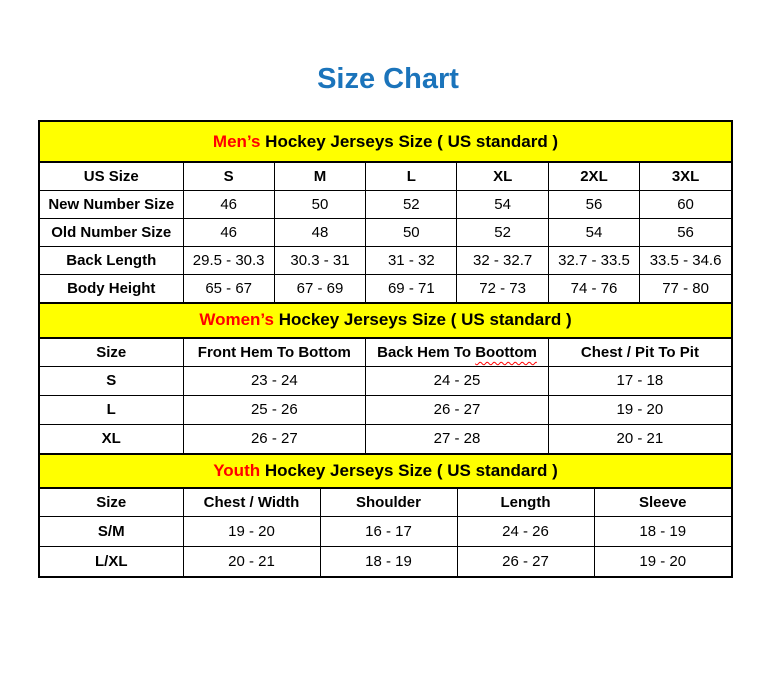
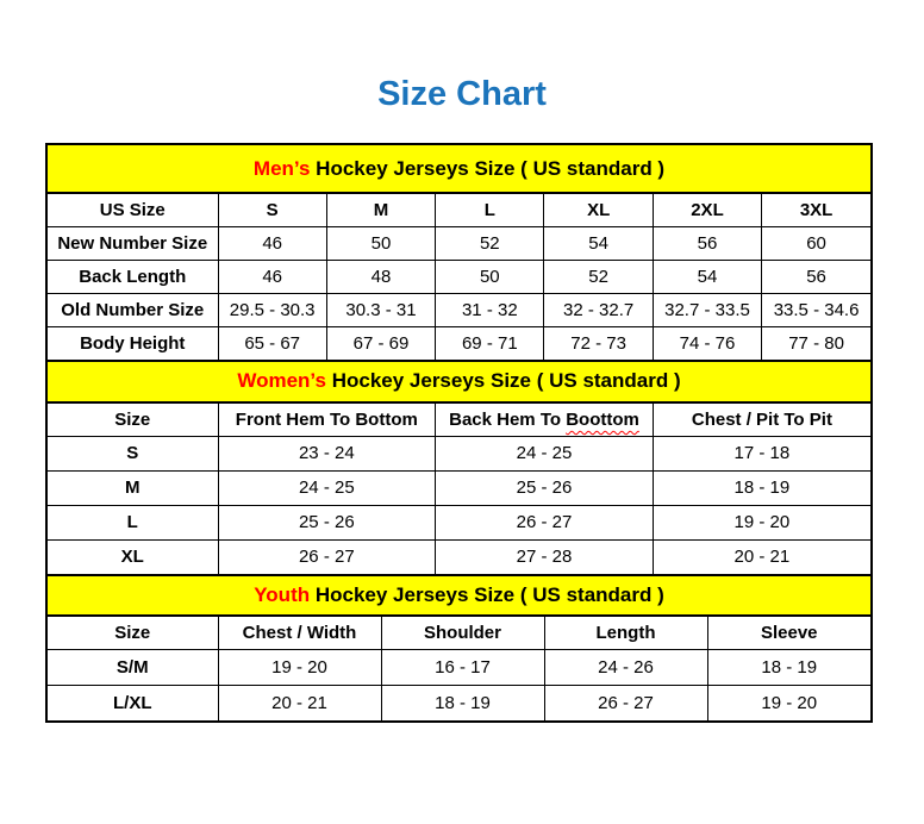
  Size Chart
  Men’s Hockey Jerseys Size ( US standard )
  US Size	S	M	L	XL	2XL	3XL
  New Number Size	46	50	52	54	56	60
- Old Number Size	46	48	50	52	54	56
+ Back Length	46	48	50	52	54	56
- Back Length	29.5 - 30.3	30.3 - 31	31 - 32	32 - 32.7	32.7 - 33.5	33.5 - 34.6
+ Old Number Size	29.5 - 30.3	30.3 - 31	31 - 32	32 - 32.7	32.7 - 33.5	33.5 - 34.6
  Body Height	65 - 67	67 - 69	69 - 71	72 - 73	74 - 76	77 - 80
  Women’s Hockey Jerseys Size ( US standard )
  Size	Front Hem To Bottom	Back Hem To Boottom	Chest / Pit To Pit
  S	23 - 24	24 - 25	17 - 18
+ M	24 - 25	25 - 26	18 - 19
  L	25 - 26	26 - 27	19 - 20
  XL	26 - 27	27 - 28	20 - 21
  Youth Hockey Jerseys Size ( US standard )
  Size	Chest / Width	Shoulder	Length	Sleeve
  S/M	19 - 20	16 - 17	24 - 26	18 - 19
  L/XL	20 - 21	18 - 19	26 - 27	19 - 20
